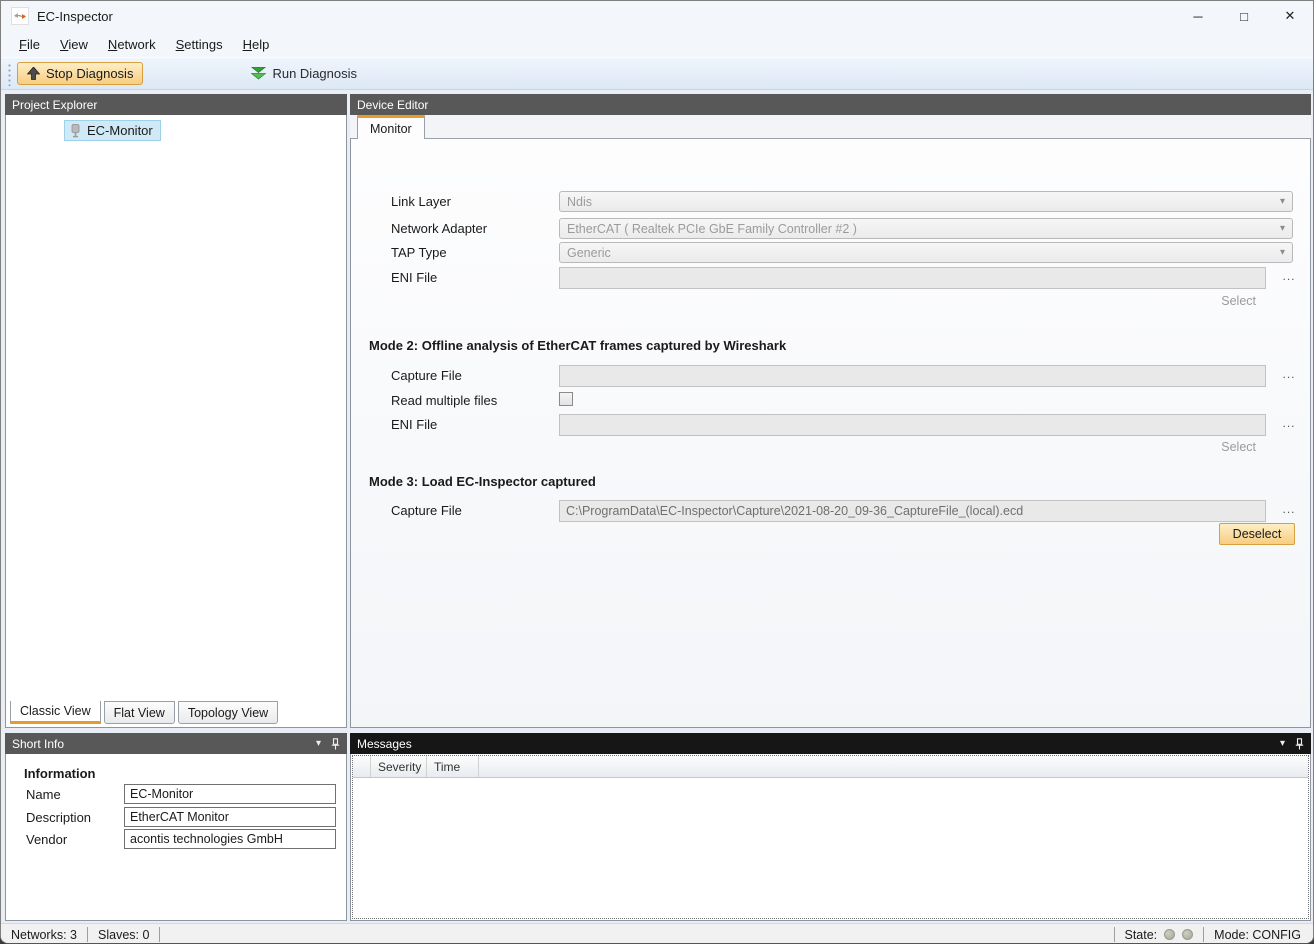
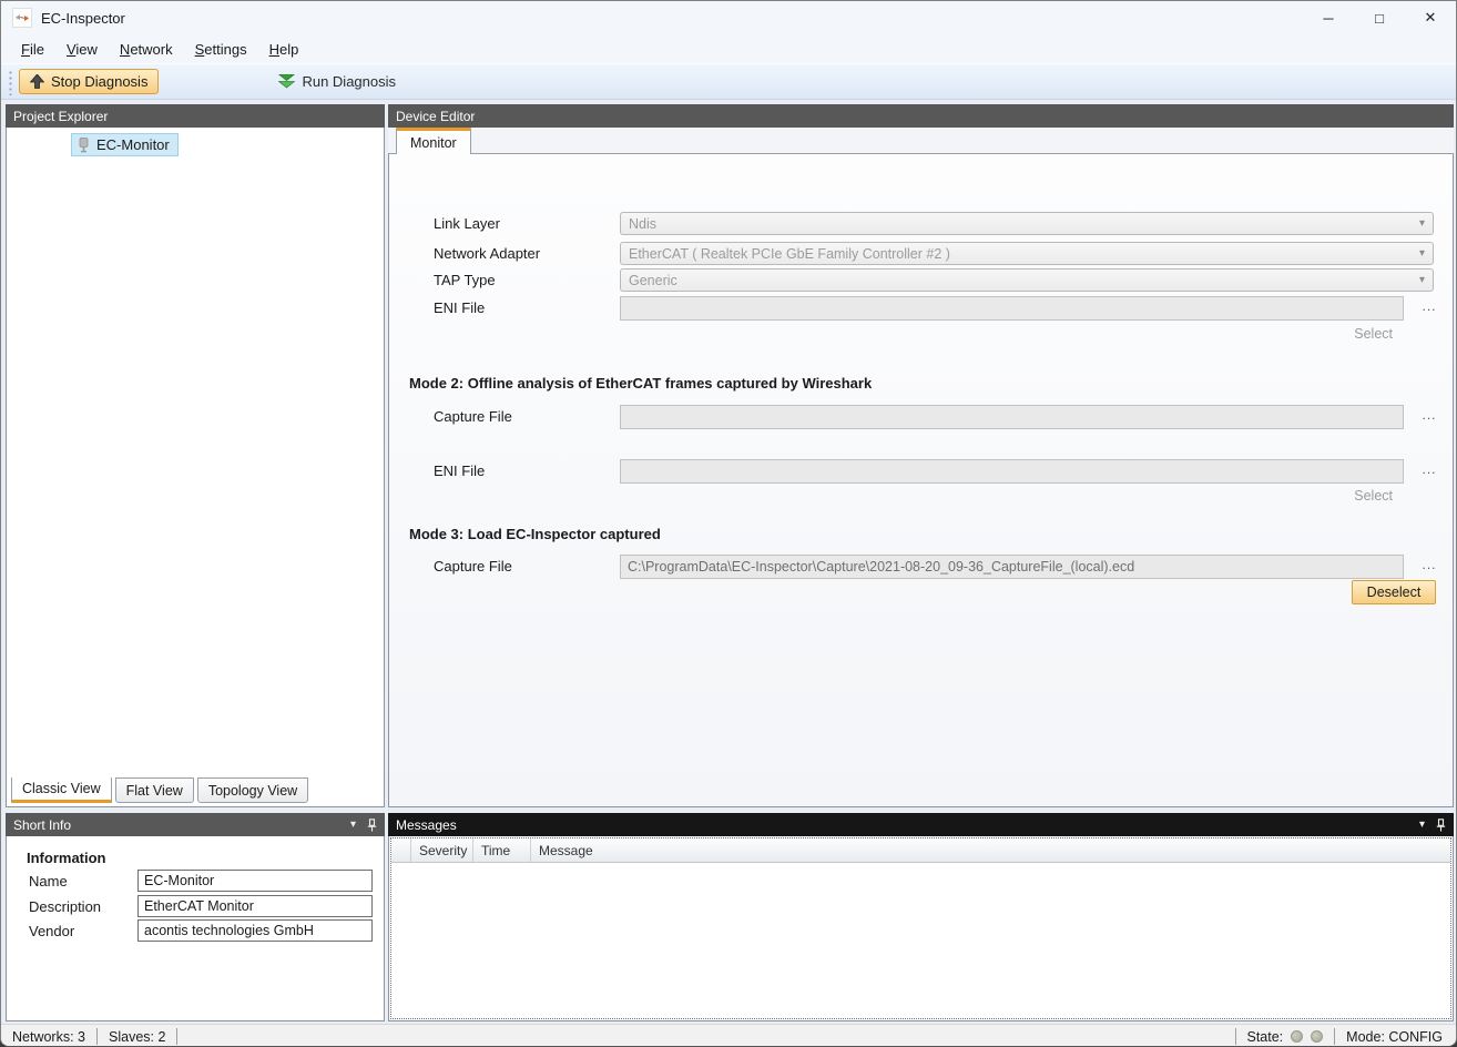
  EC-Inspector
  ─
  □
  ✕
  File
  View
  Network
  Settings
  Help
  Stop Diagnosis
  Run Diagnosis
  Project Explorer
  EC-Monitor
  Classic View
  Flat View
  Topology View
  Device Editor
  Monitor
  Link Layer
  Ndis
  ▾
  Network Adapter
  EtherCAT ( Realtek PCIe GbE Family Controller #2 )
  ▾
  TAP Type
  Generic
  ▾
  ENI File
  ...
  Select
  Mode 2: Offline analysis of EtherCAT frames captured by Wireshark
  Capture File
  ...
- Read multiple files
  ENI File
  ...
  Select
  Mode 3: Load EC-Inspector captured
  Capture File
  C:\ProgramData\EC-Inspector\Capture\2021-08-20_09-36_CaptureFile_(local).ecd
  ...
  Deselect
  Short Info
  ▾
  Information
  Name
  EC-Monitor
  Description
  EtherCAT Monitor
  Vendor
  acontis technologies GmbH
  Messages
  ▾
  Severity
  Time
+ Message
  Networks: 3
- Slaves: 0
+ Slaves: 2
  State:
  Mode: CONFIG
